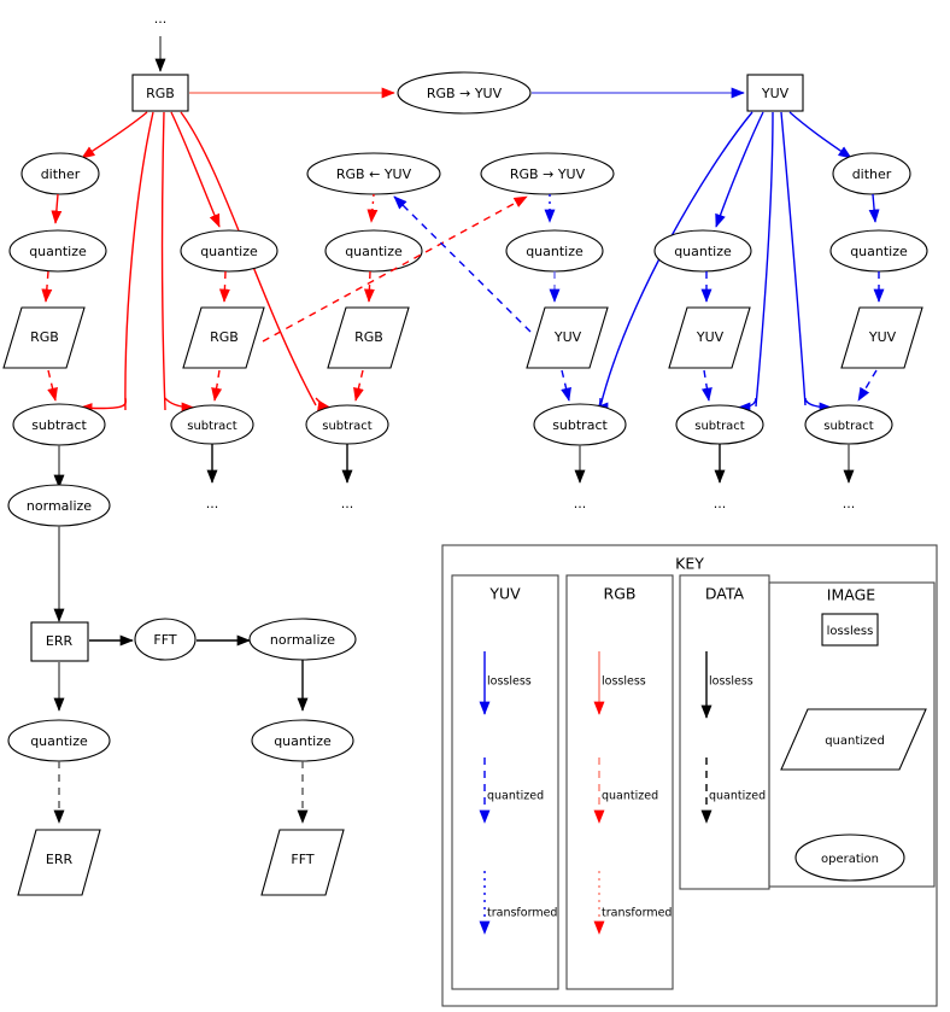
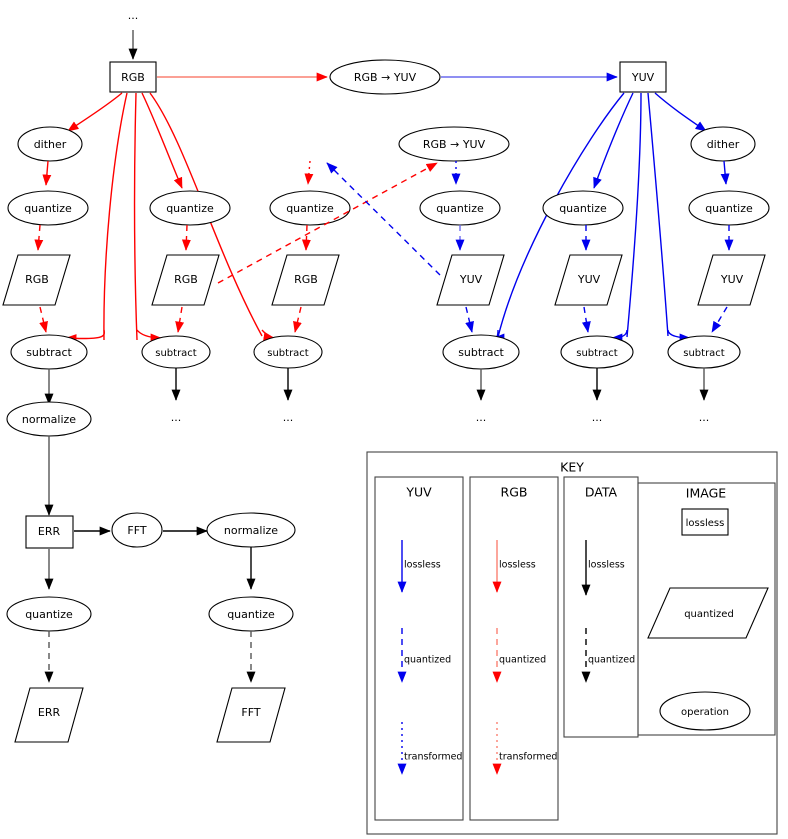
  ...
  RGB
  RGB → YUV
  YUV
  dither
  quantize
  quantize
- RGB ← YUV
  quantize
  RGB → YUV
  RGB
  RGB
  RGB
  subtract
  subtract
  subtract
  ...
  ...
  normalize
  ERR
  FFT
  normalize
  quantize
  quantize
  ERR
  FFT
  dither
  quantize
  quantize
  quantize
  YUV
  YUV
  YUV
  subtract
  subtract
  subtract
  ...
  ...
  ...
  KEY
  YUV
  lossless
  quantized
  transformed
  RGB
  lossless
  quantized
  transformed
  DATA
  lossless
  quantized
  IMAGE
  lossless
  quantized
  operation
